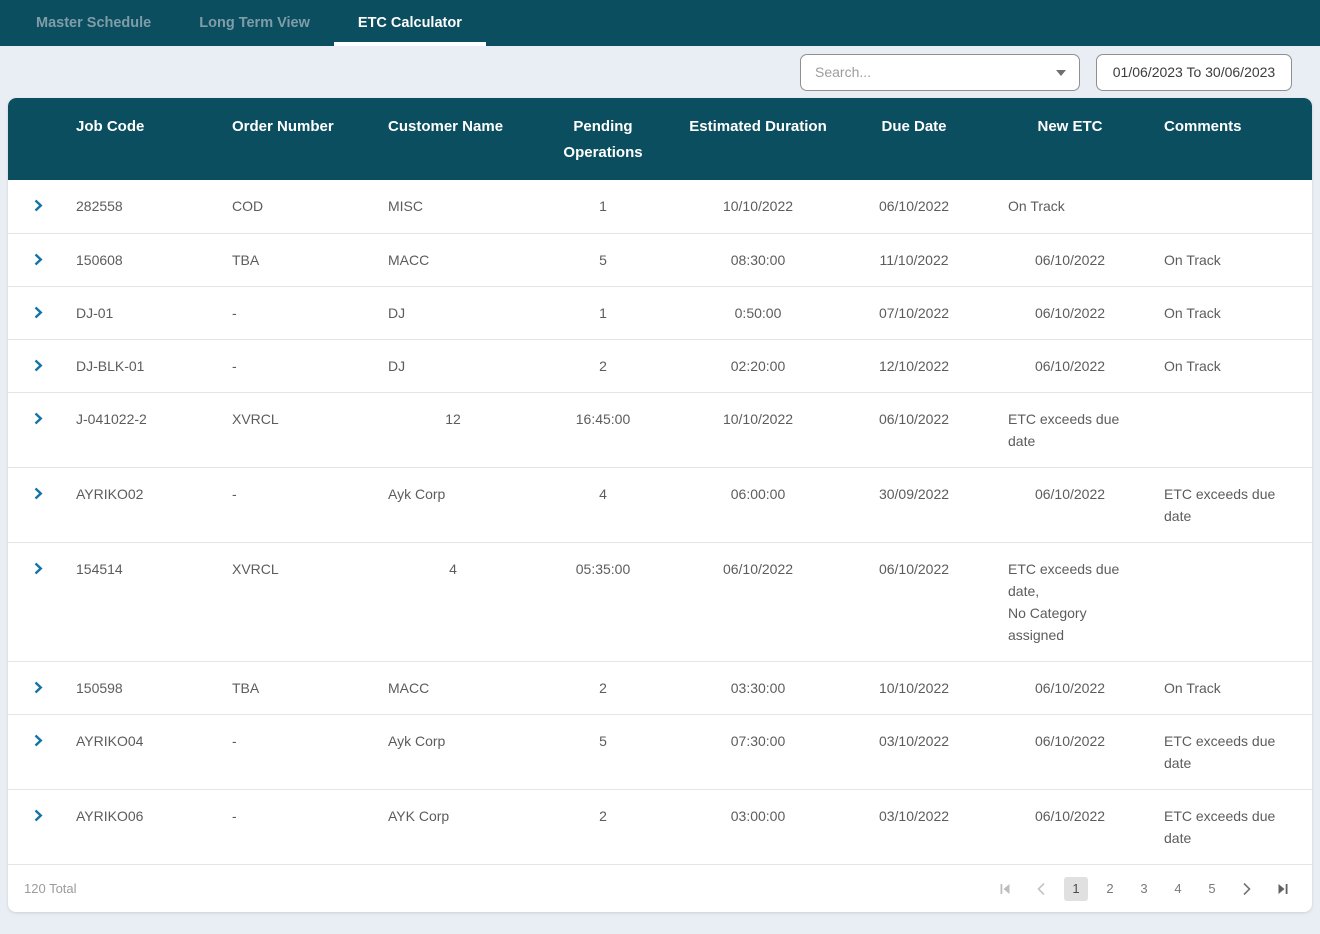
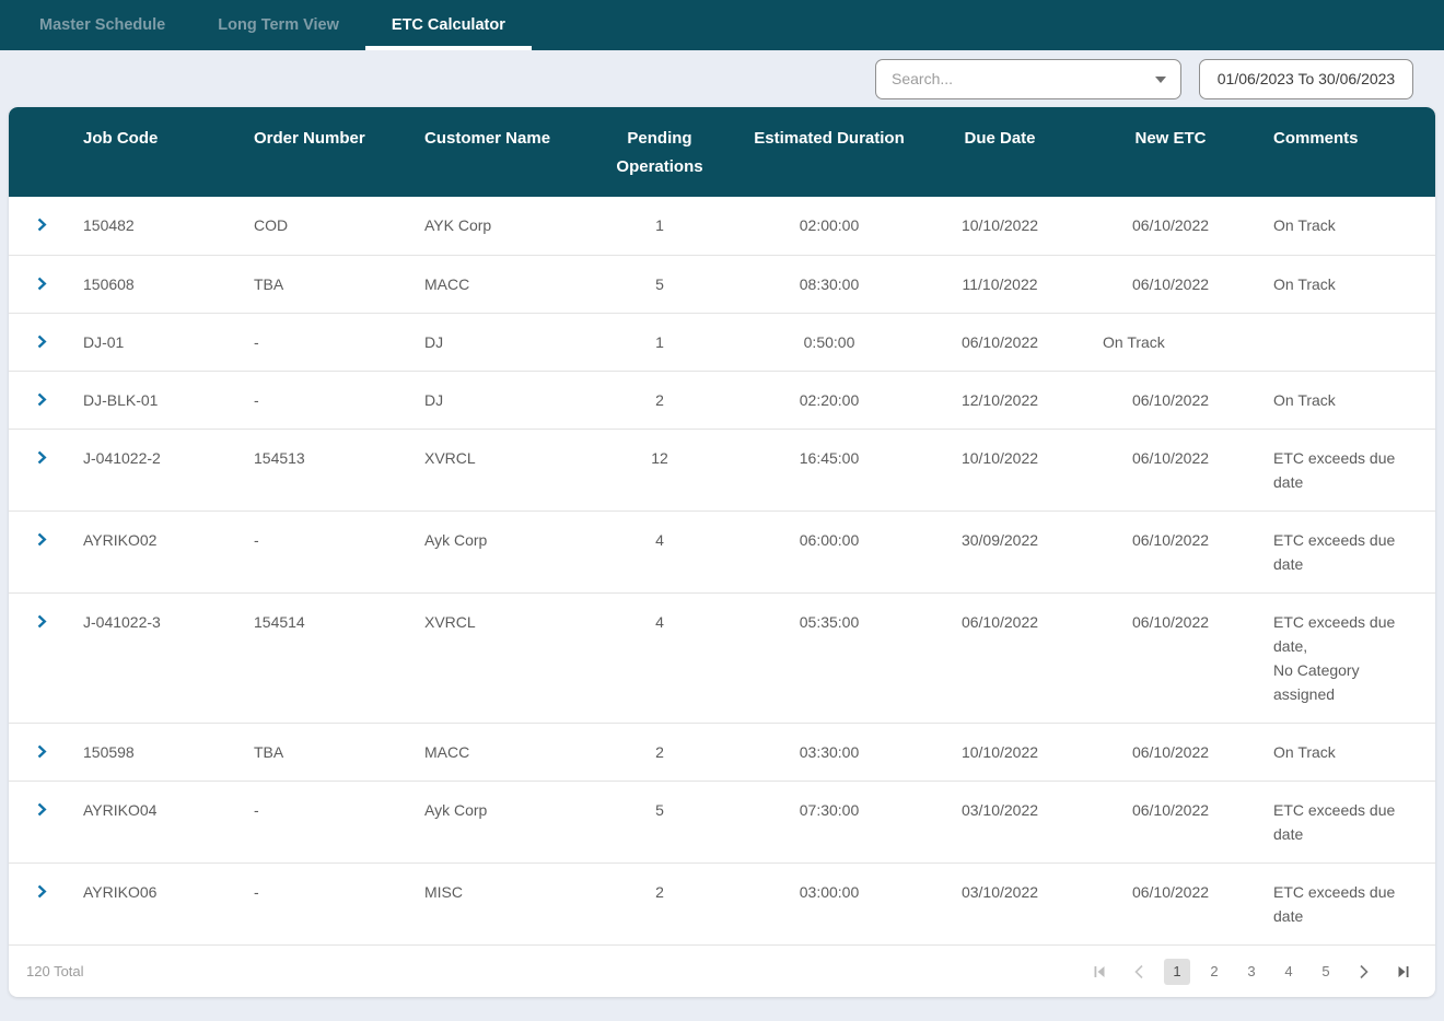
  Master Schedule
  Long Term View
  ETC Calculator
  Search...
  01/06/2023 To 30/06/2023
  Job Code
  Order Number
  Customer Name
  Pending Operations
  Estimated Duration
  Due Date
  New ETC
  Comments
- 282558
+ 150482
  COD
- MISC
+ AYK Corp
  1
+ 02:00:00
  10/10/2022
  06/10/2022
  On Track
  150608
  TBA
  MACC
  5
  08:30:00
  11/10/2022
  06/10/2022
  On Track
  DJ-01
  -
  DJ
  1
  0:50:00
- 07/10/2022
  06/10/2022
  On Track
  DJ-BLK-01
  -
  DJ
  2
  02:20:00
  12/10/2022
  06/10/2022
  On Track
  J-041022-2
+ 154513
  XVRCL
  12
  16:45:00
  10/10/2022
  06/10/2022
  ETC exceeds due date
  AYRIKO02
  -
  Ayk Corp
  4
  06:00:00
  30/09/2022
  06/10/2022
  ETC exceeds due date
+ J-041022-3
  154514
  XVRCL
  4
  05:35:00
  06/10/2022
  06/10/2022
  ETC exceeds due date,
  No Category
  assigned
  150598
  TBA
  MACC
  2
  03:30:00
  10/10/2022
  06/10/2022
  On Track
  AYRIKO04
  -
  Ayk Corp
  5
  07:30:00
  03/10/2022
  06/10/2022
  ETC exceeds due date
  AYRIKO06
  -
- AYK Corp
+ MISC
  2
  03:00:00
  03/10/2022
  06/10/2022
  ETC exceeds due date
  120 Total
  1
  2
  3
  4
  5
